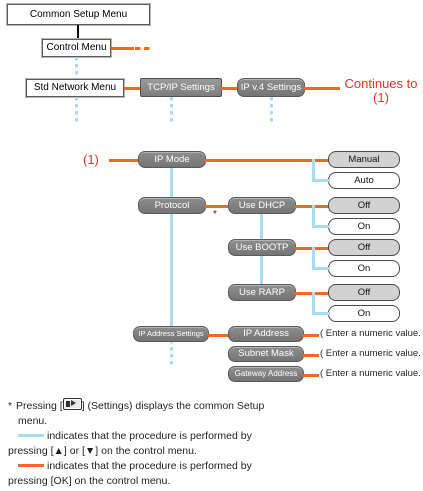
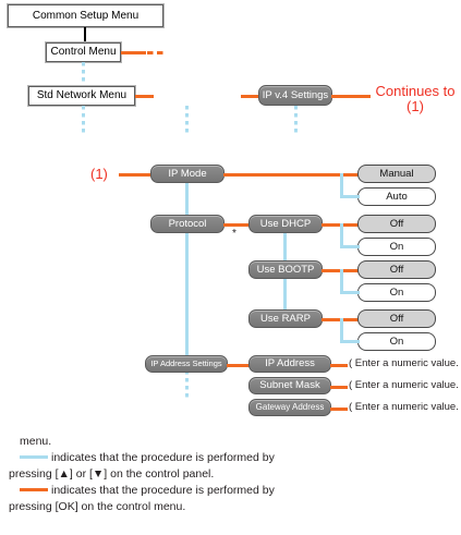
  Common Setup Menu
  Control Menu
  Std Network Menu
- TCP/IP Settings
  IP v.4 Settings
  Continues to
  (1)
  (1)
  IP Mode
  Manual
  Auto
  Protocol
  *
  Use DHCP
  Off
  On
  Use BOOTP
  Off
  On
  Use RARP
  Off
  On
  IP Address Settings
  IP Address
  ( Enter a numeric value.
  Subnet Mask
  ( Enter a numeric value.
  Gateway Address
  ( Enter a numeric value.
- * Pressing [ ] (Settings) displays the common Setup
  menu.
  indicates that the procedure is performed by
- pressing [▲] or [▼] on the control menu.
+ pressing [▲] or [▼] on the control panel.
  indicates that the procedure is performed by
  pressing [OK] on the control menu.
